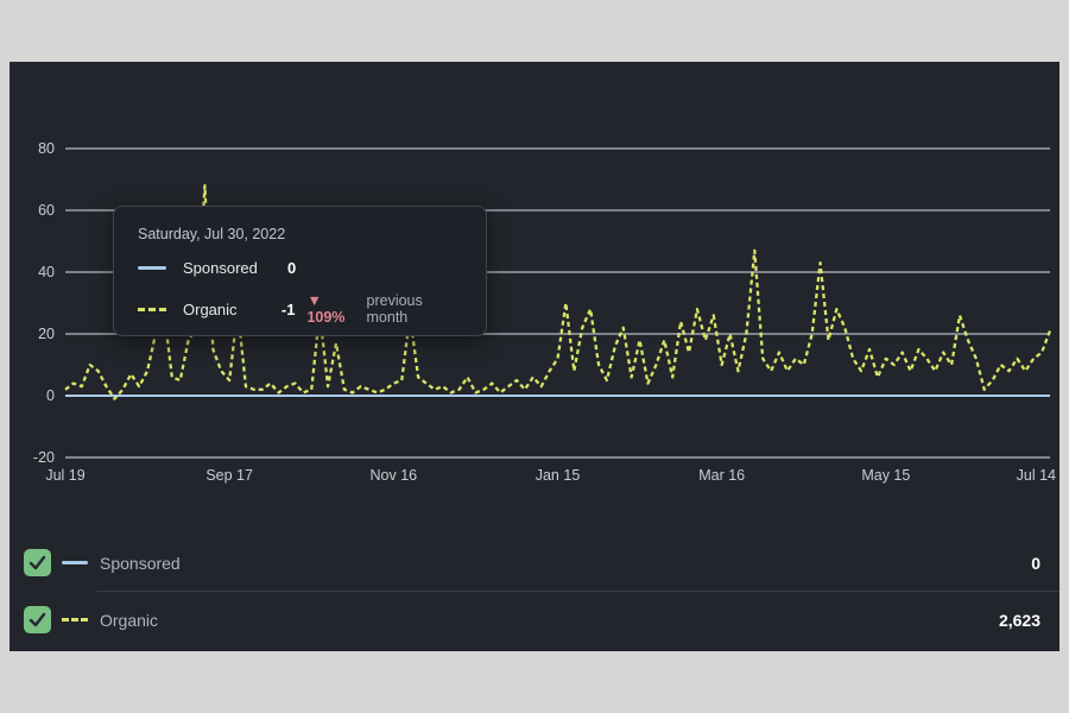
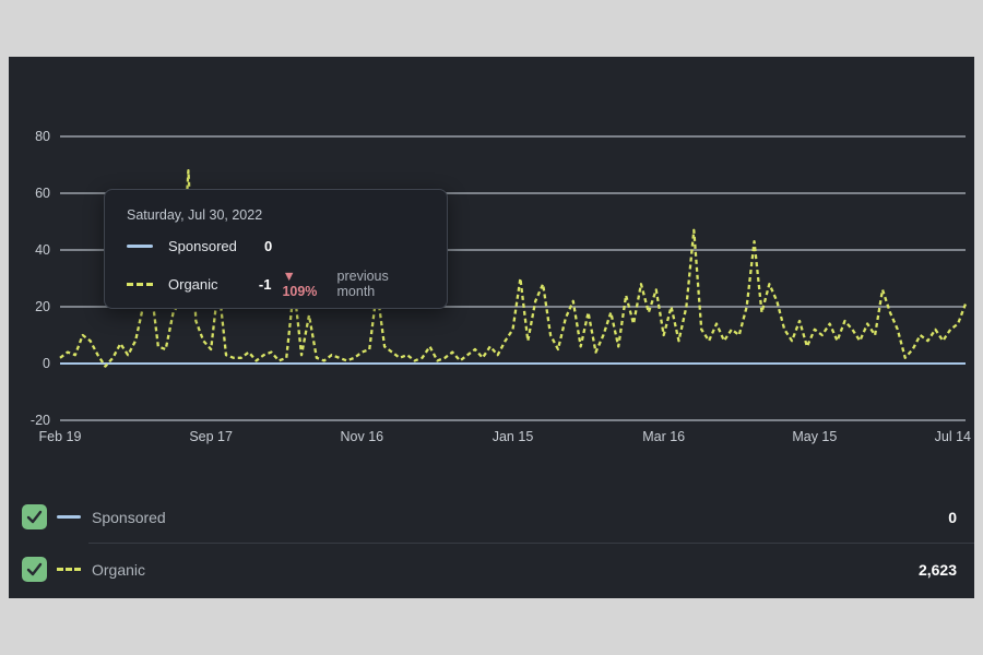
  80
  60
  40
  20
  0
  -20
- Jul 19
+ Feb 19
  Sep 17
  Nov 16
  Jan 15
  Mar 16
  May 15
  Jul 14
  Saturday, Jul 30, 2022
  Sponsored
  0
  Organic
  -1
  ▼ 109%
  previous month
  Sponsored
  0
  Organic
  2,623
